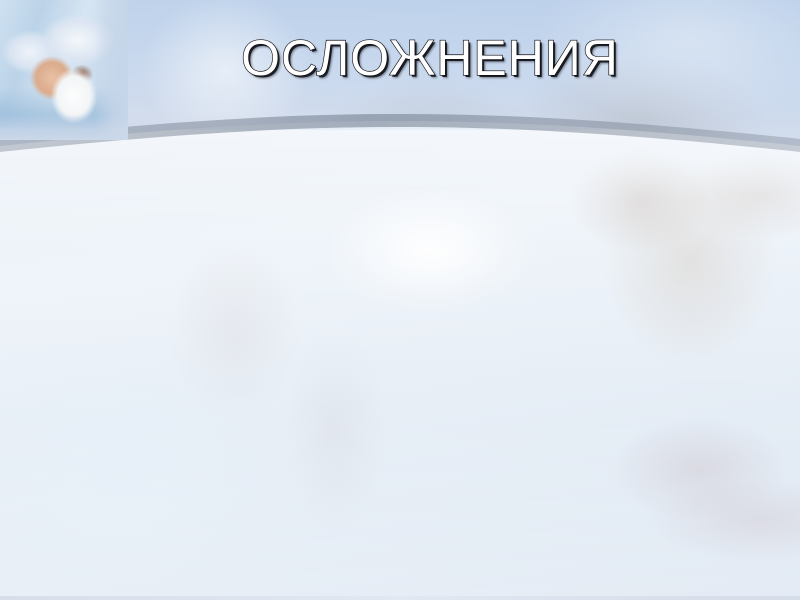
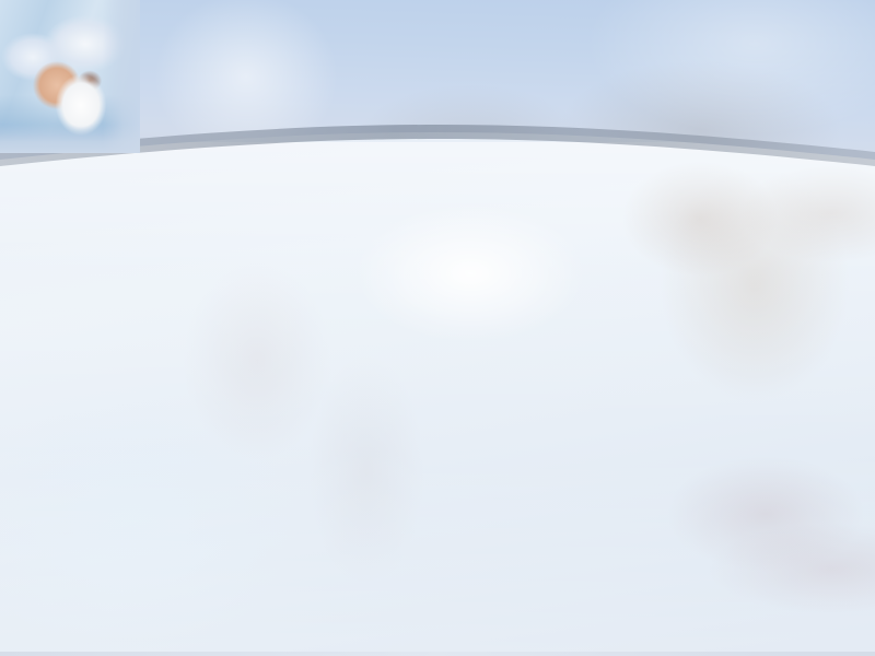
- ОСЛОЖНЕНИЯ
